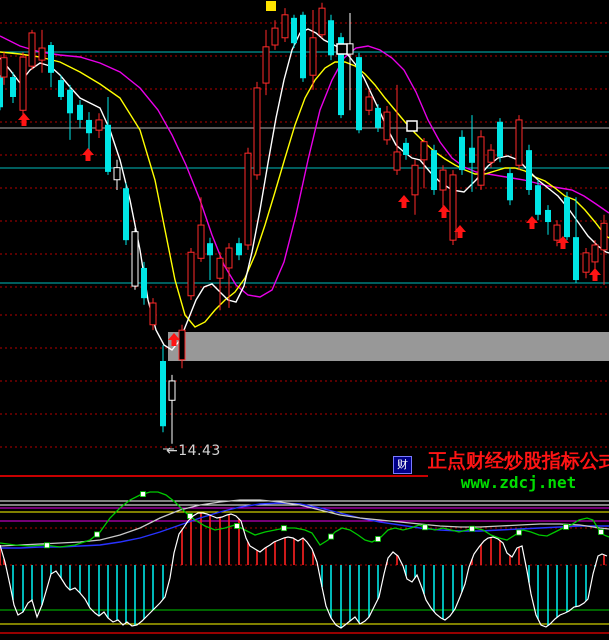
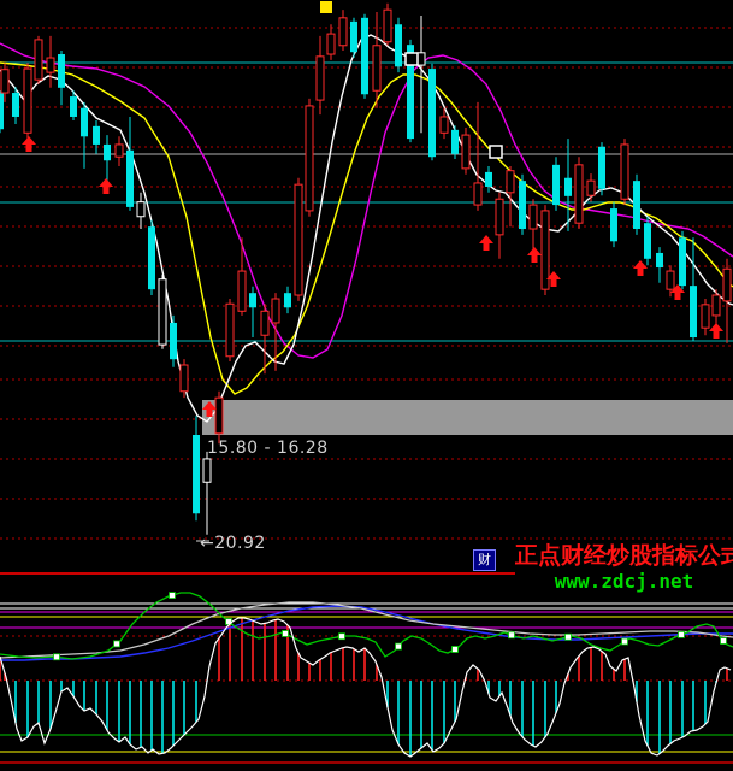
+ 15.80 - 16.28
- ←14.43
+ ←20.92
  财
  正点财经炒股指标公
  www.zdcj.net
